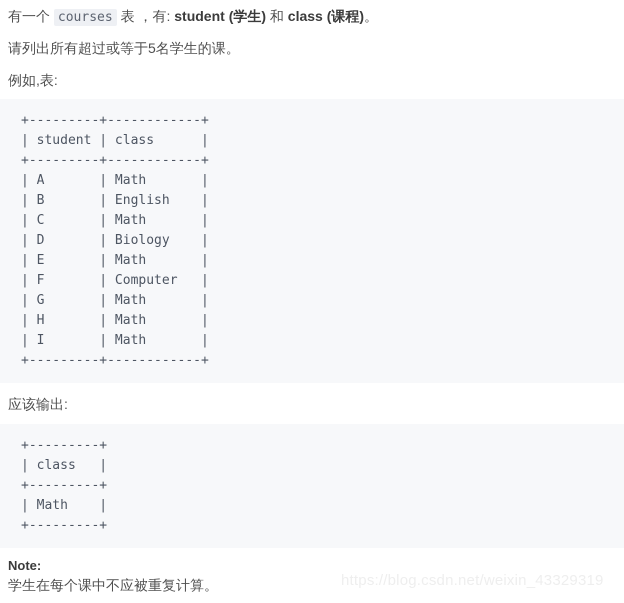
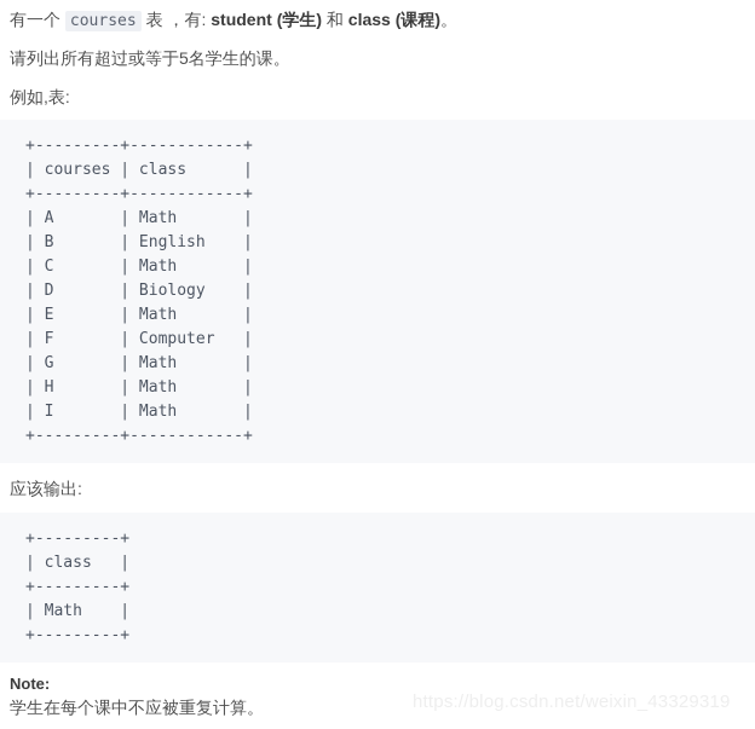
  有一个 courses 表 ，有: student (学生) 和 class (课程)。
  请列出所有超过或等于5名学生的课。
  例如,表:
- +---------+------------+ | student | class | +---------+------------+ | A | Math | | B | English | | C | Math | | D | Biology | | E | Math | | F | Computer | | G | Math | | H | Math | | I | Math | +---------+------------+
+ +---------+------------+ | courses | class | +---------+------------+ | A | Math | | B | English | | C | Math | | D | Biology | | E | Math | | F | Computer | | G | Math | | H | Math | | I | Math | +---------+------------+
  应该输出:
  +---------+ | class | +---------+ | Math | +---------+
  Note:
  学生在每个课中不应被重复计算。
